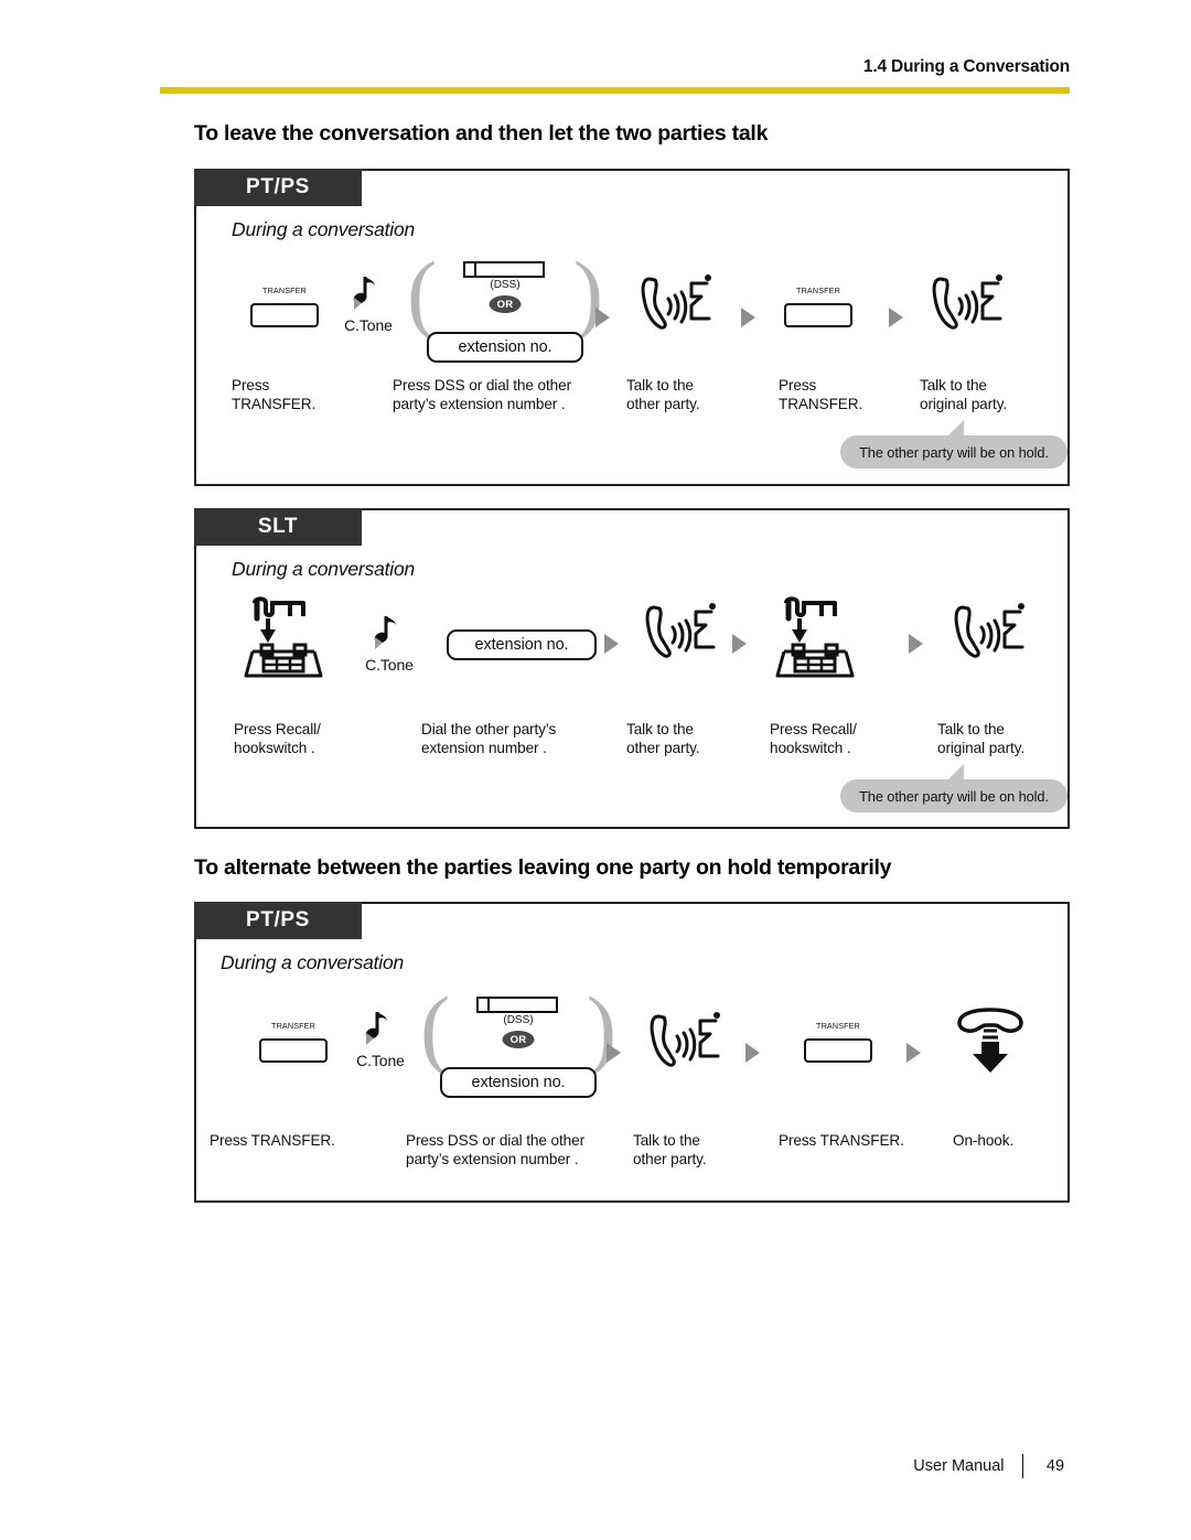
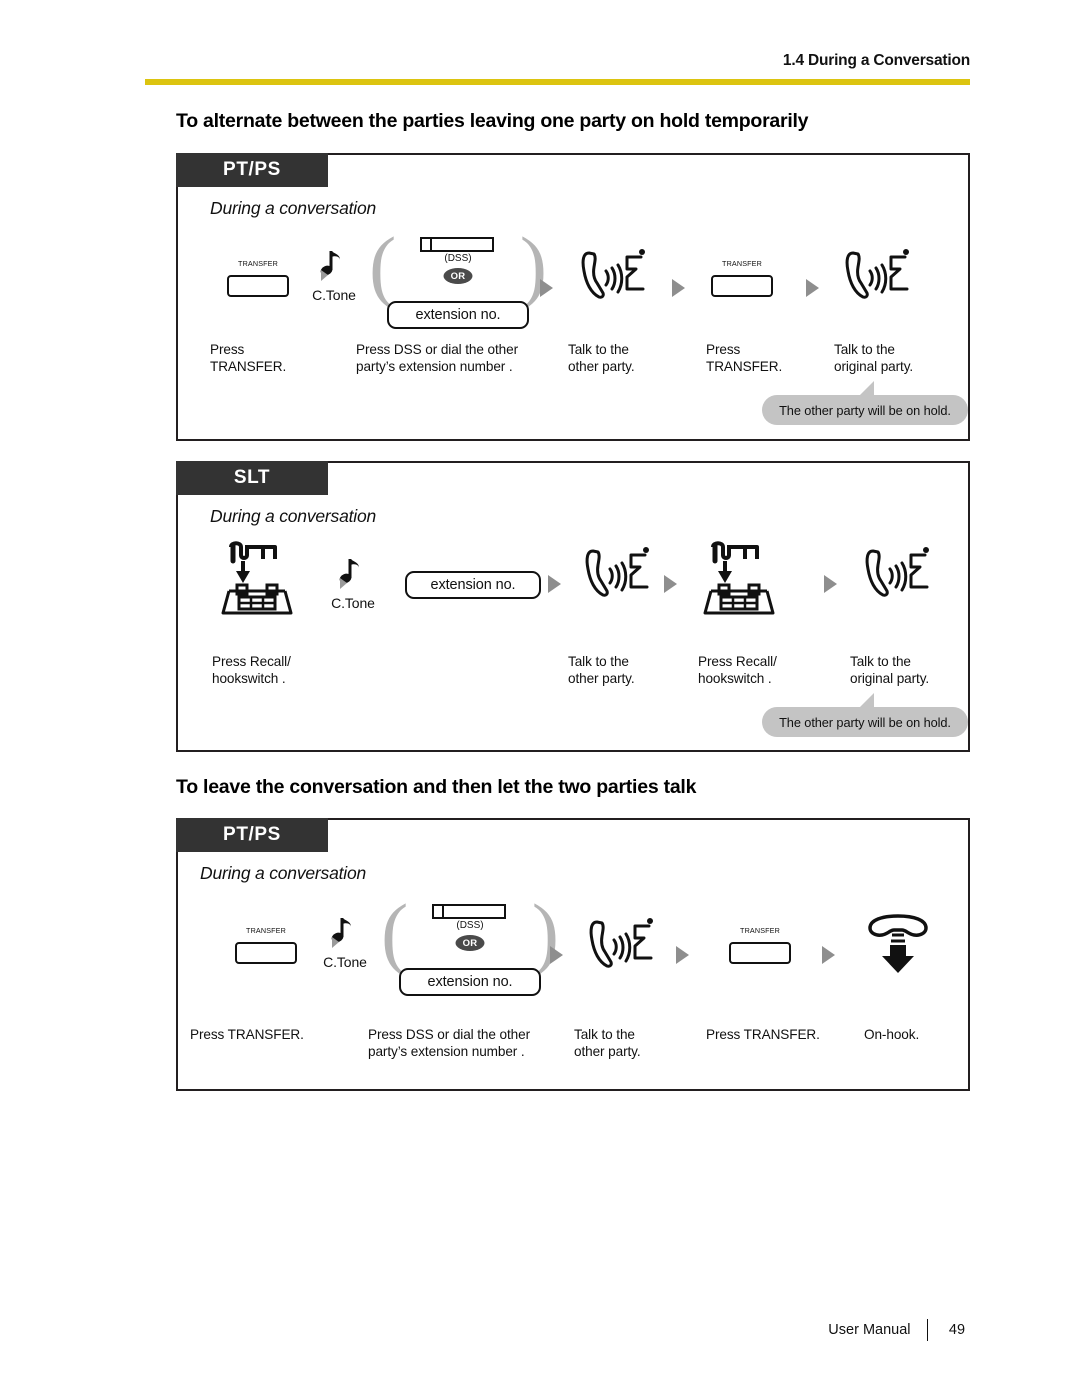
  1.4 During a Conversation
- To leave the conversation and then let the two parties talk
+ To alternate between the parties leaving one party on hold temporarily
  PT/PS
  During a conversation
  TRANSFER
  Press
  TRANSFER.
  C.Tone
  (
  )
  (DSS)
  OR
  extension no.
  Press DSS or dial the other
  party’s extension number .
  Talk to the
  other party.
  TRANSFER
  Press
  TRANSFER.
  Talk to the
  original party.
  The other party will be on hold.
  SLT
  During a conversation
  Press Recall/
  hookswitch .
  C.Tone
  extension no.
- Dial the other party’s
- extension number .
  Talk to the
  other party.
  Press Recall/
  hookswitch .
  Talk to the
  original party.
  The other party will be on hold.
- To alternate between the parties leaving one party on hold temporarily
+ To leave the conversation and then let the two parties talk
  PT/PS
  During a conversation
  TRANSFER
  Press TRANSFER.
  C.Tone
  (
  )
  (DSS)
  OR
  extension no.
  Press DSS or dial the other
  party’s extension number .
  Talk to the
  other party.
  TRANSFER
  Press TRANSFER.
  On-hook.
  User Manual
  49
